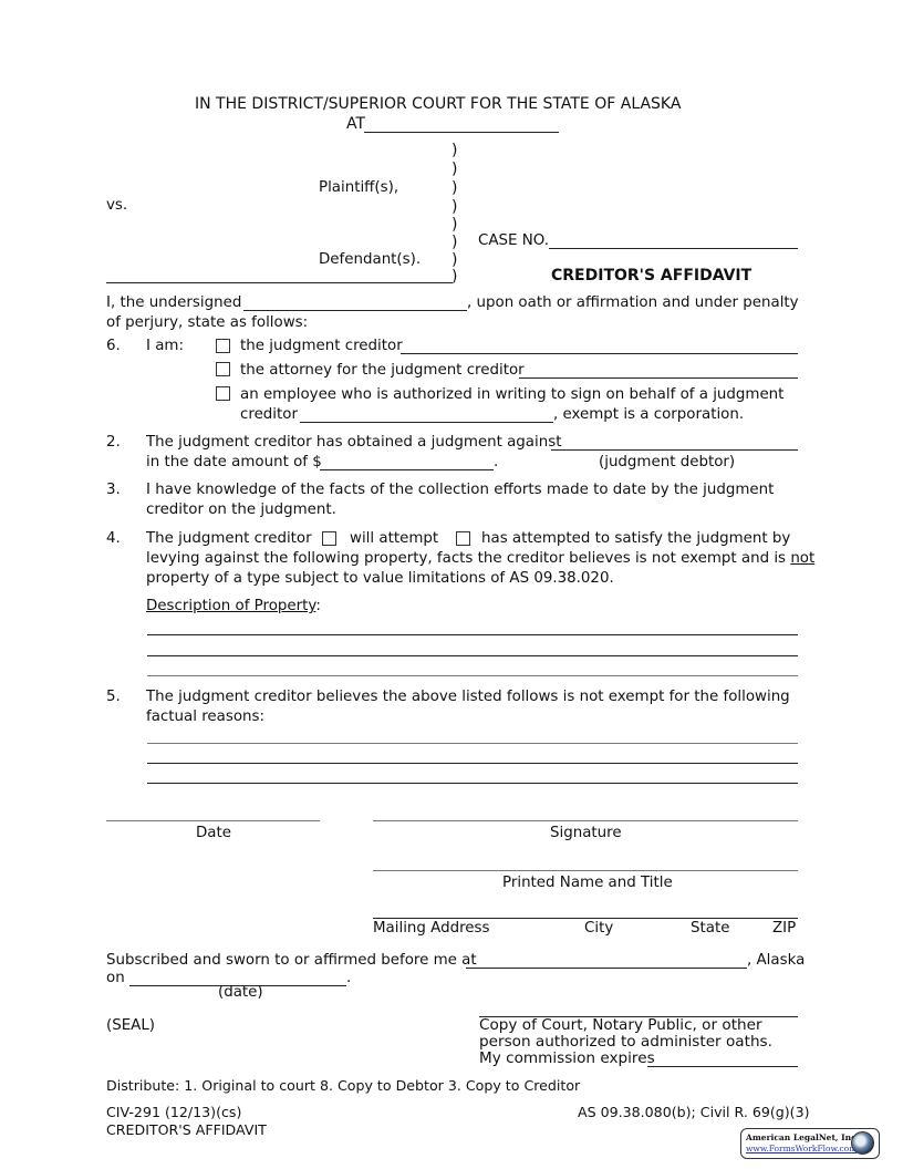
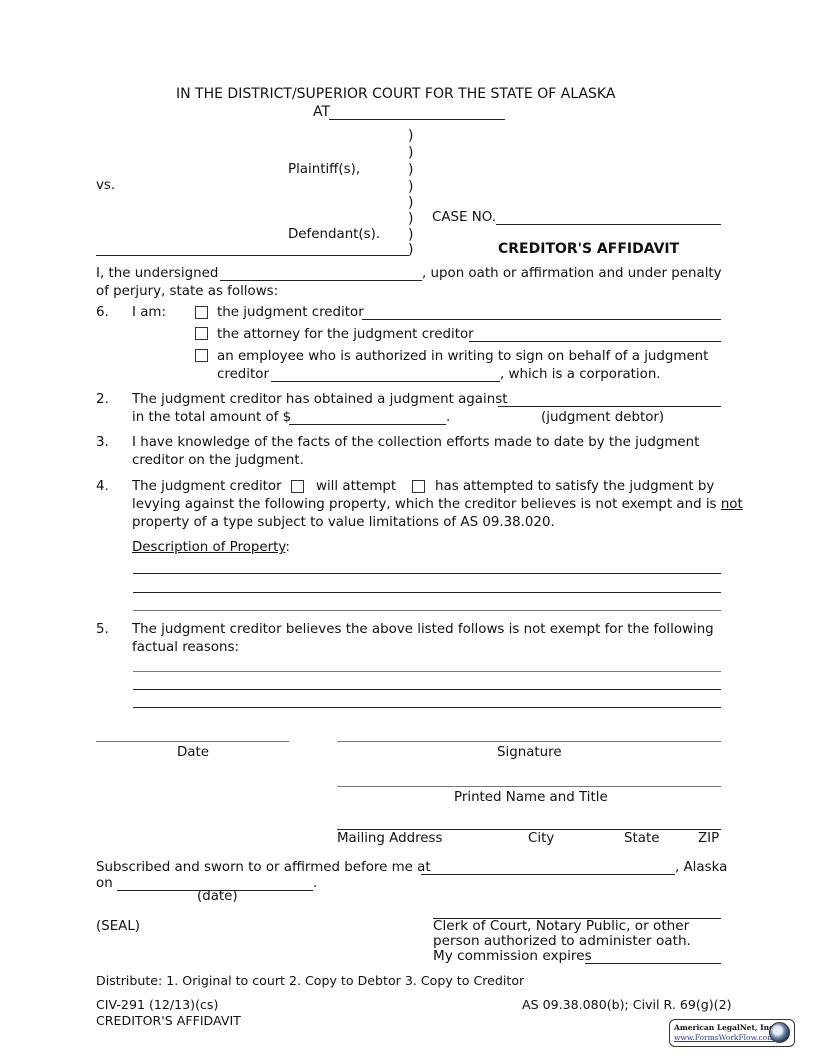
  IN THE DISTRICT/SUPERIOR COURT FOR THE STATE OF ALASKA
  AT
  )
  )
  )
  )
  )
  )
  )
  )
  Plaintiff(s),
  vs.
  Defendant(s).
  CASE NO.
  CREDITOR'S AFFIDAVIT
  I, the undersigned
  , upon oath or affirmation and under penalty
  of perjury, state as follows:
  6.
  I am:
  the judgment creditor
  the attorney for the judgment creditor
  an employee who is authorized in writing to sign on behalf of a judgment
  creditor
- , exempt is a corporation.
+ , which is a corporation.
  2.
  The judgment creditor has obtained a judgment against
- in the date amount of $
+ in the total amount of $
  .
  (judgment debtor)
  3.
  I have knowledge of the facts of the collection efforts made to date by the judgment
  creditor on the judgment.
  4.
  The judgment creditor
  will attempt
  has attempted to satisfy the judgment by
- levying against the following property, facts the creditor believes is not exempt and is not
+ levying against the following property, which the creditor believes is not exempt and is not
  property of a type subject to value limitations of AS 09.38.020.
  Description of Property:
  5.
  The judgment creditor believes the above listed follows is not exempt for the following
  factual reasons:
  Date
  Signature
  Printed Name and Title
  Mailing Address
  City
  State
  ZIP
  Subscribed and sworn to or affirmed before me at
  , Alaska
  on
  .
  (date)
  (SEAL)
- Copy of Court, Notary Public, or other
+ Clerk of Court, Notary Public, or other
- person authorized to administer oaths.
+ person authorized to administer oath.
  My commission expires
- Distribute: 1. Original to court 8. Copy to Debtor 3. Copy to Creditor
+ Distribute: 1. Original to court 2. Copy to Debtor 3. Copy to Creditor
  CIV-291 (12/13)(cs)
  CREDITOR'S AFFIDAVIT
- AS 09.38.080(b); Civil R. 69(g)(3)
+ AS 09.38.080(b); Civil R. 69(g)(2)
  American LegalNet, In
  www.FormsWorkFlow.co
